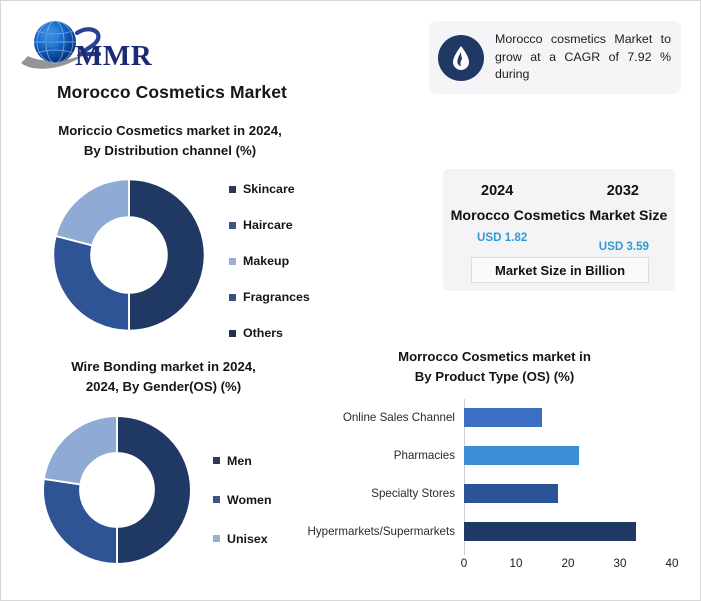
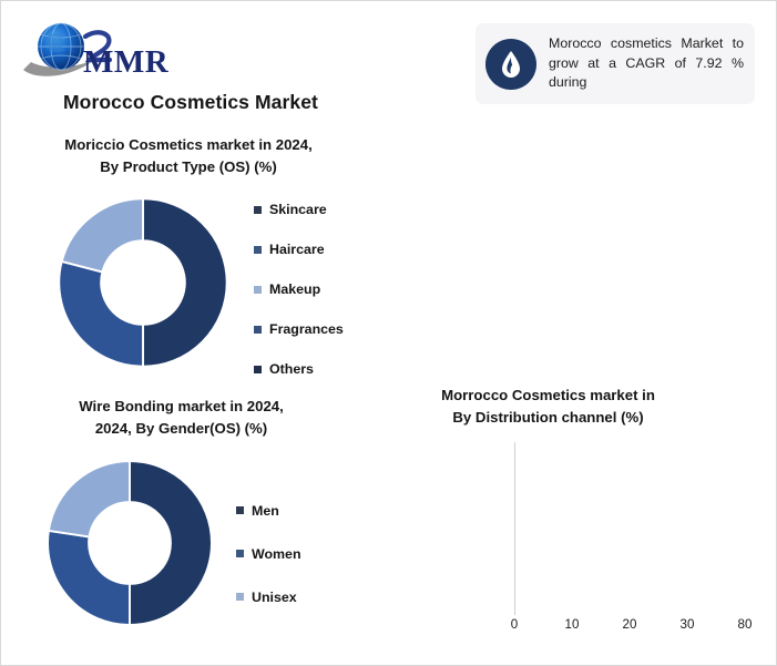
  MMR
  Morocco Cosmetics Market
  Morocco cosmetics Market to grow at a CAGR of 7.92 % during
- 2024
- 2032
- Morocco Cosmetics Market Size
- USD 1.82
- USD 3.59
- Market Size in Billion
  Moriccio Cosmetics market in 2024,
- By Distribution channel (%)
+ By Product Type (OS) (%)
  Skincare
  Haircare
  Makeup
  Fragrances
  Others
  Wire Bonding market in 2024,
  2024, By Gender(OS) (%)
  Men
  Women
  Unisex
  Morrocco Cosmetics market in
- By Product Type (OS) (%)
+ By Distribution channel (%)
- Online Sales Channel
- Pharmacies
- Specialty Stores
- Hypermarkets/Supermarkets
  0
  10
  20
  30
- 40
+ 80
